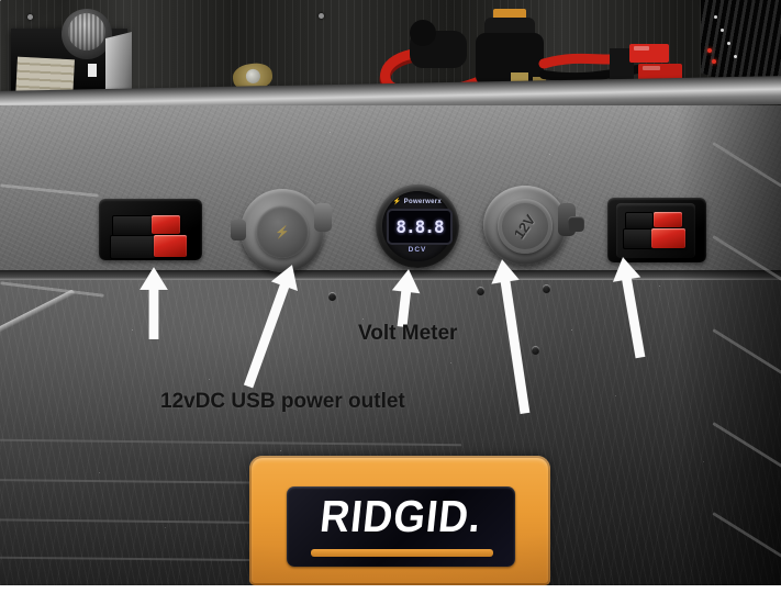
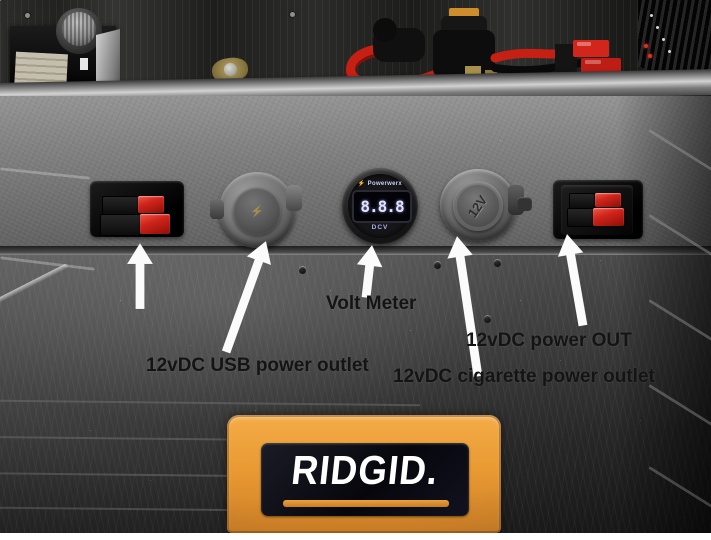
  Volt Meter
  12vDC USB power outlet
+ 12vDC power OUT
+ 12vDC cigarette power outlet
